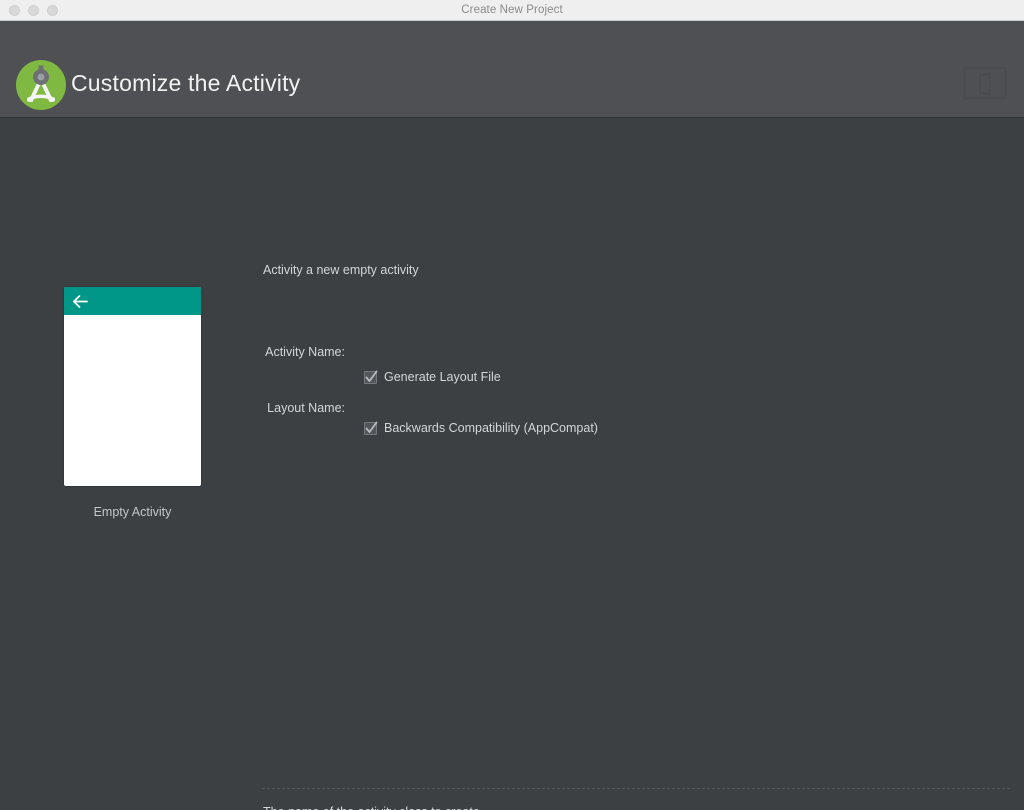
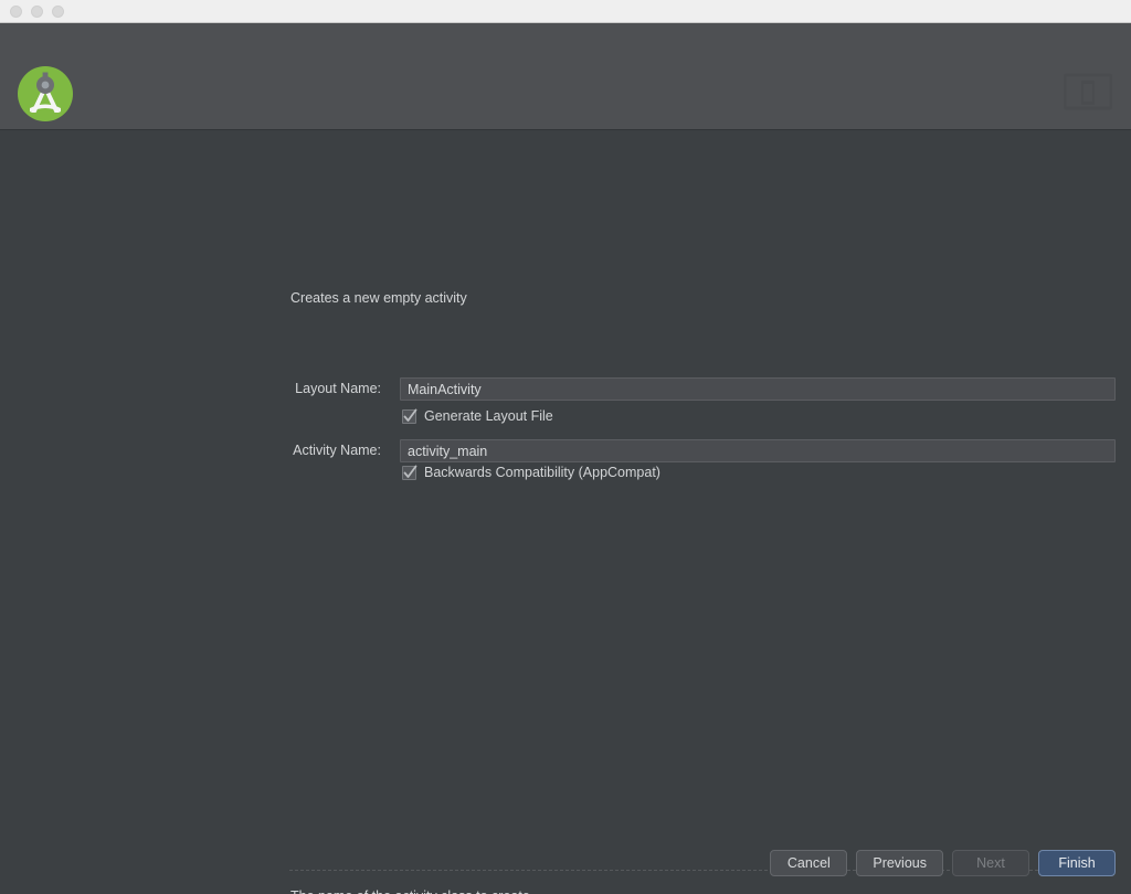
- Create New Project
- Customize the Activity
- Empty Activity
- Activity a new empty activity
+ Creates a new empty activity
- Activity Name:
+ Layout Name:
+ MainActivity
  Generate Layout File
- Layout Name:
+ Activity Name:
+ activity_main
  Backwards Compatibility (AppCompat)
+ Cancel
+ Previous
+ Next
+ Finish
